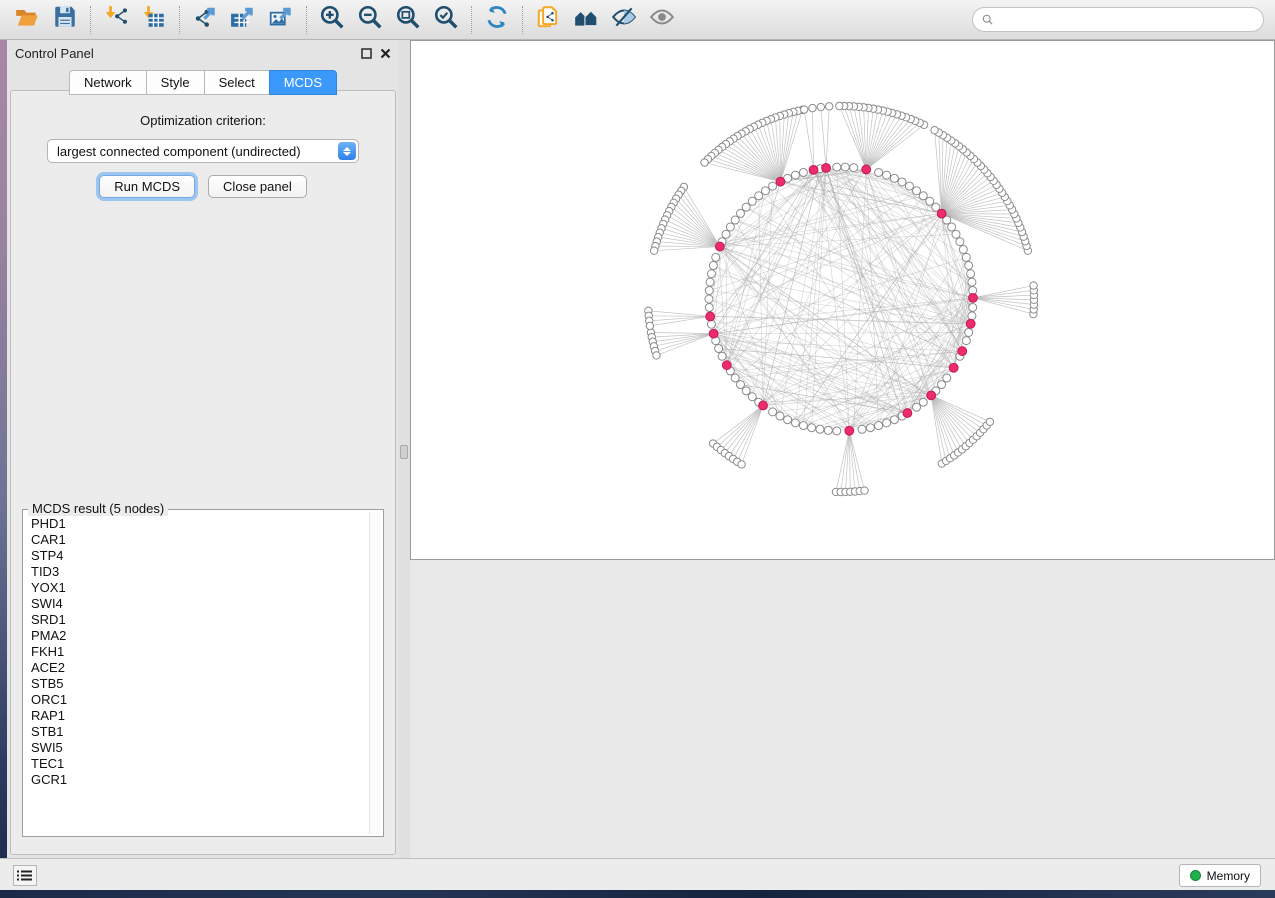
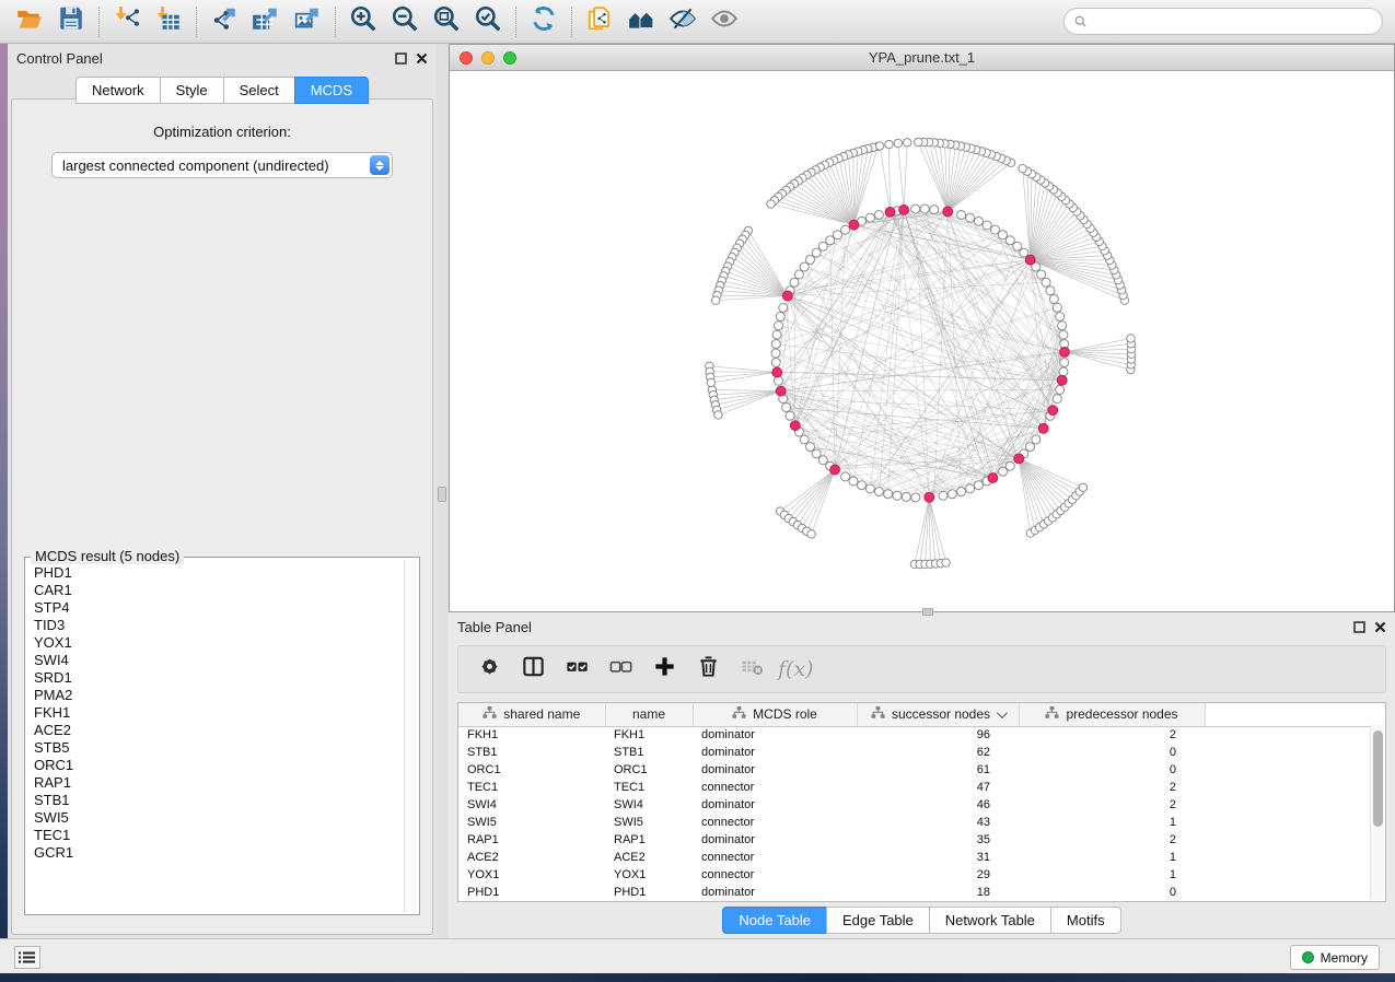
  Control Panel
  Network
  Style
  Select
  MCDS
  Optimization criterion:
  largest connected component (undirected)
- Run MCDS
- Close panel
  MCDS result (5 nodes)
  PHD1
  CAR1
  STP4
  TID3
  YOX1
  SWI4
  SRD1
  PMA2
  FKH1
  ACE2
  STB5
  ORC1
  RAP1
  STB1
  SWI5
  TEC1
  GCR1
+ YPA_prune.txt_1
+ Table Panel
+ f(x)
+ shared name	name	MCDS role	successor nodes	predecessor nodes
+ FKH1	FKH1	dominator	96	2
+ STB1	STB1	dominator	62	0
+ ORC1	ORC1	dominator	61	0
+ TEC1	TEC1	connector	47	2
+ SWI4	SWI4	dominator	46	2
+ SWI5	SWI5	connector	43	1
+ RAP1	RAP1	dominator	35	2
+ ACE2	ACE2	connector	31	1
+ YOX1	YOX1	connector	29	1
+ PHD1	PHD1	dominator	18	0
+ Node Table
+ Edge Table
+ Network Table
+ Motifs
  Memory
